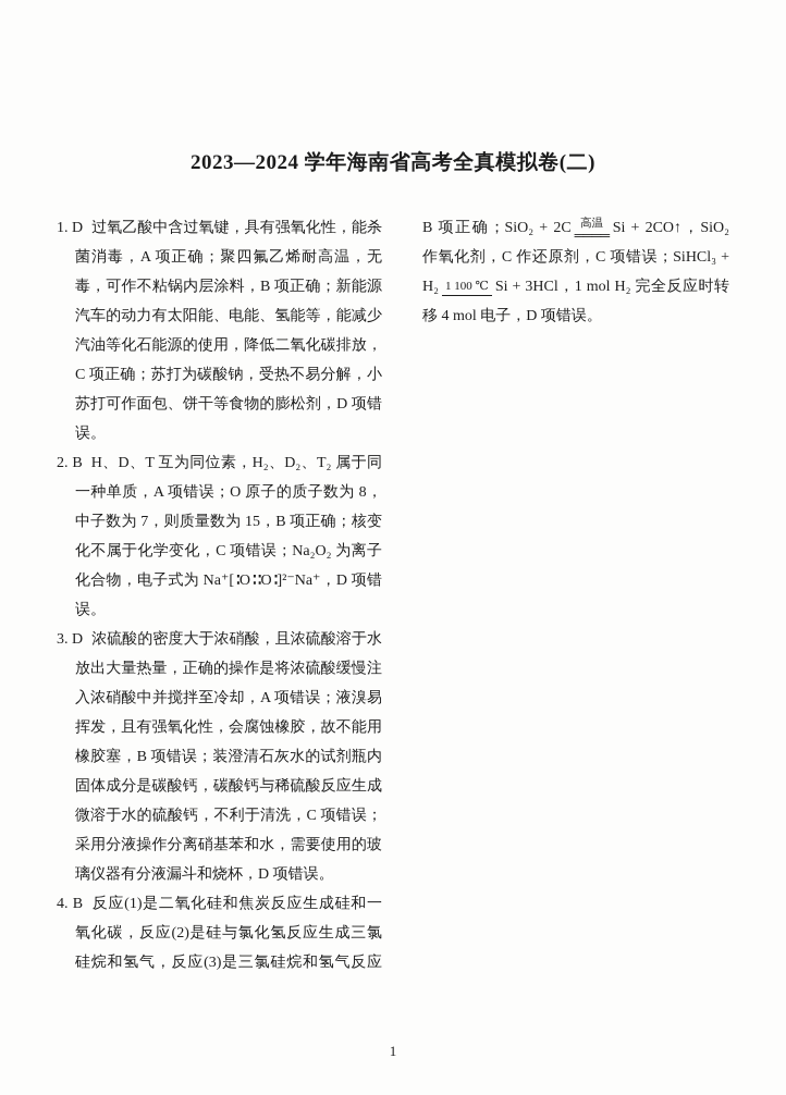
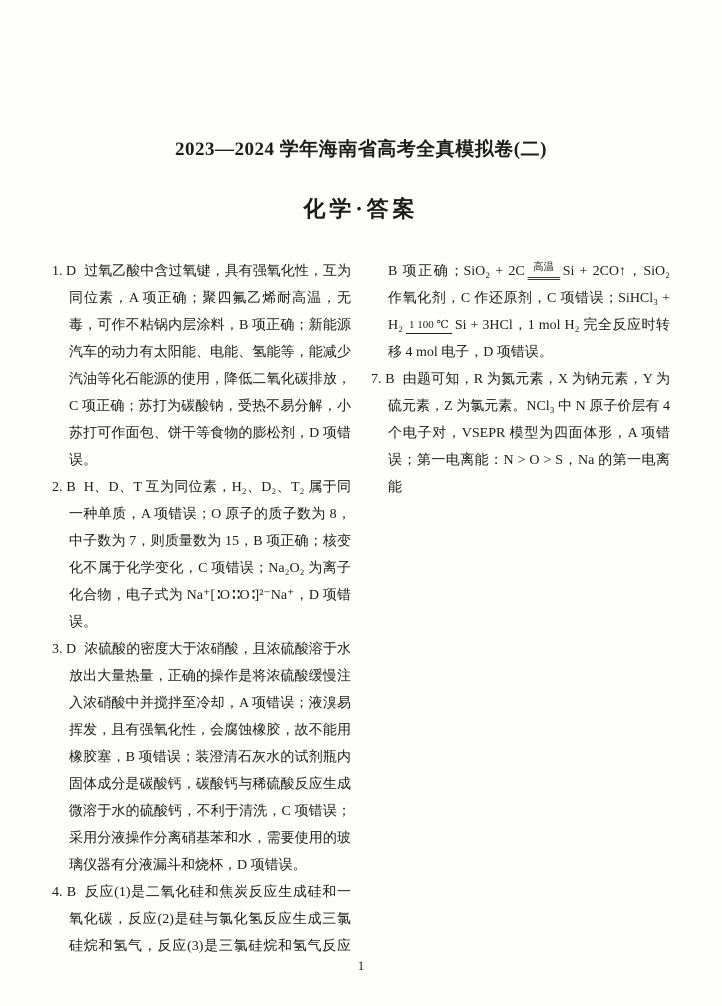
  2023—2024 学年海南省高考全真模拟卷(二)
+ 化学·答案
- 1. D 过氧乙酸中含过氧键，具有强氧化性，能杀菌消毒，A 项正确；聚四氟乙烯耐高温，无毒，可作不粘锅内层涂料，B 项正确；新能源汽车的动力有太阳能、电能、氢能等，能减少汽油等化石能源的使用，降低二氧化碳排放，C 项正确；苏打为碳酸钠，受热不易分解，小苏打可作面包、饼干等食物的膨松剂，D 项错误。
+ 1. D 过氧乙酸中含过氧键，具有强氧化性，互为同位素，A 项正确；聚四氟乙烯耐高温，无毒，可作不粘锅内层涂料，B 项正确；新能源汽车的动力有太阳能、电能、氢能等，能减少汽油等化石能源的使用，降低二氧化碳排放，C 项正确；苏打为碳酸钠，受热不易分解，小苏打可作面包、饼干等食物的膨松剂，D 项错误。
  2. B H、D、T 互为同位素，H₂、D₂、T₂ 属于同一种单质，A 项错误；O 原子的质子数为 8，中子数为 7，则质量数为 15，B 项正确；核变化不属于化学变化，C 项错误；Na₂O₂ 为离子化合物，电子式为 Na⁺[∶O∶∶O∶]²⁻Na⁺，D 项错误。
  3. D 浓硫酸的密度大于浓硝酸，且浓硫酸溶于水放出大量热量，正确的操作是将浓硫酸缓慢注入浓硝酸中并搅拌至冷却，A 项错误；液溴易挥发，且有强氧化性，会腐蚀橡胶，故不能用橡胶塞，B 项错误；装澄清石灰水的试剂瓶内固体成分是碳酸钙，碳酸钙与稀硫酸反应生成微溶于水的硫酸钙，不利于清洗，C 项错误；采用分液操作分离硝基苯和水，需要使用的玻璃仪器有分液漏斗和烧杯，D 项错误。
  4. B 反应(1)是二氧化硅和焦炭反应生成硅和一氧化碳，反应(2)是硅与氯化氢反应生成三氯硅烷和氢气，反应(3)是三氯硅烷和氢气反应
  B 项正确；SiO₂ + 2C
  高温
  ════
  Si + 2CO↑，SiO₂ 作氧化剂，C 作还原剂，C 项错误；SiHCl₃ + H₂
  1 100 ℃
  Si + 3HCl，1 mol H₂ 完全反应时转移 4 mol 电子，D 项错误。
+ 7. B 由题可知，R 为氮元素，X 为钠元素，Y 为硫元素，Z 为氯元素。NCl₃ 中 N 原子价层有 4 个电子对，VSEPR 模型为四面体形，A 项错误；第一电离能：N > O > S，Na 的第一电离能
  1
